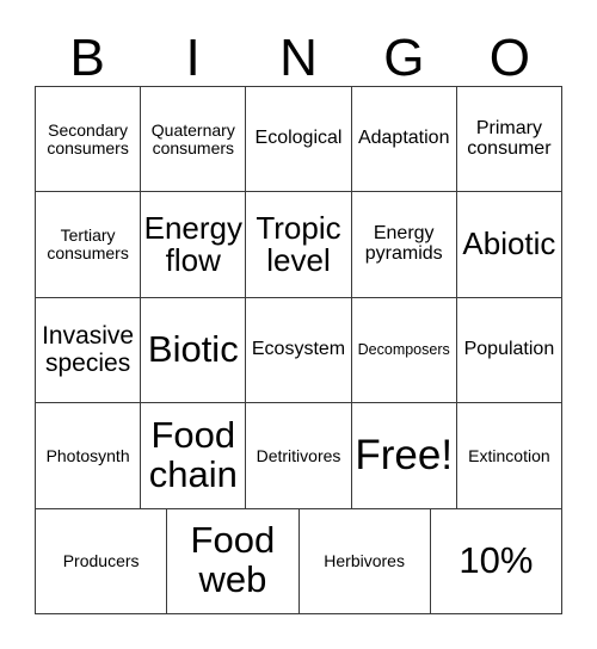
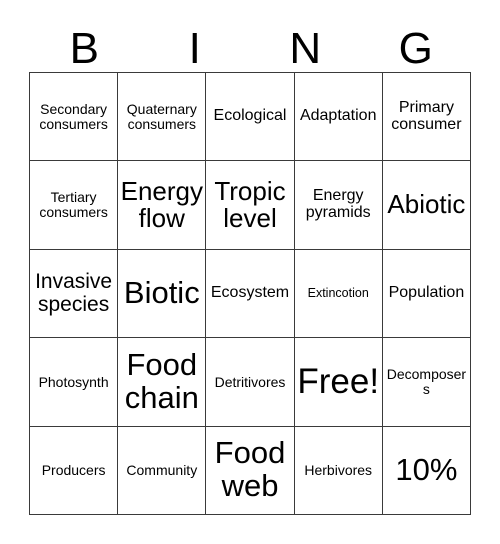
  B
  I
  N
  G
- O
  Secondary consumers
  Quaternary consumers
  Ecological
  Adaptation
  Primary consumer
  Tertiary consumers
  Energy flow
  Tropic level
  Energy pyramids
  Abiotic
  Invasive species
  Biotic
  Ecosystem
- Decomposers
+ Extincotion
  Population
  Photosynth
  Food chain
  Detritivores
  Free!
- Extincotion
+ Decomposers
  Producers
+ Community
  Food web
  Herbivores
  10%
